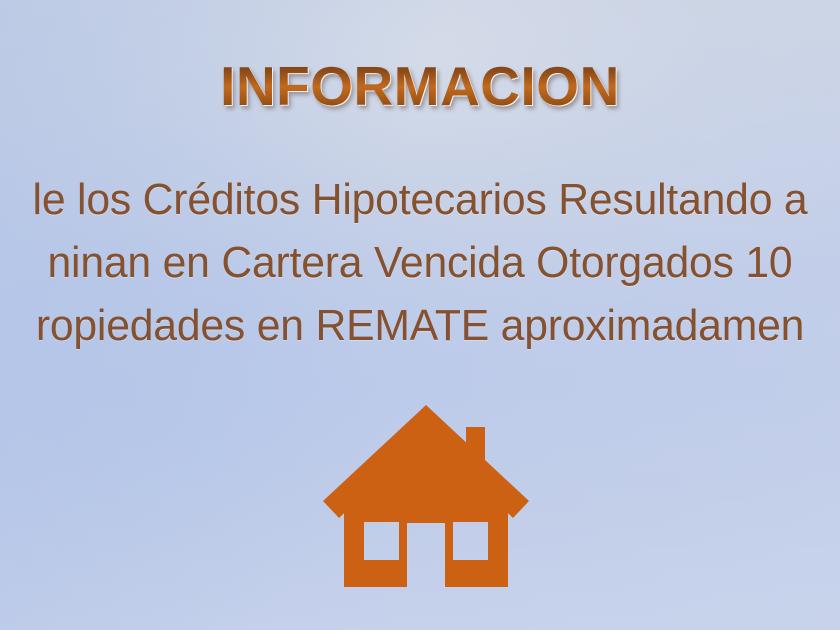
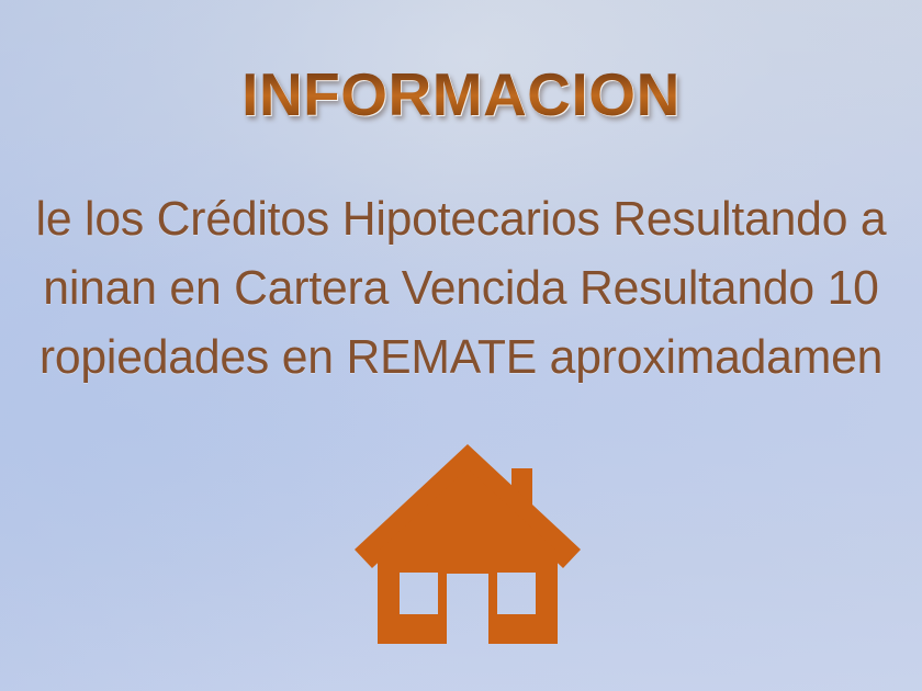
  INFORMACION
  le los Créditos Hipotecarios Resultando a
- ninan en Cartera Vencida Otorgados 10
+ ninan en Cartera Vencida Resultando 10
  ropiedades en REMATE aproximadamen
